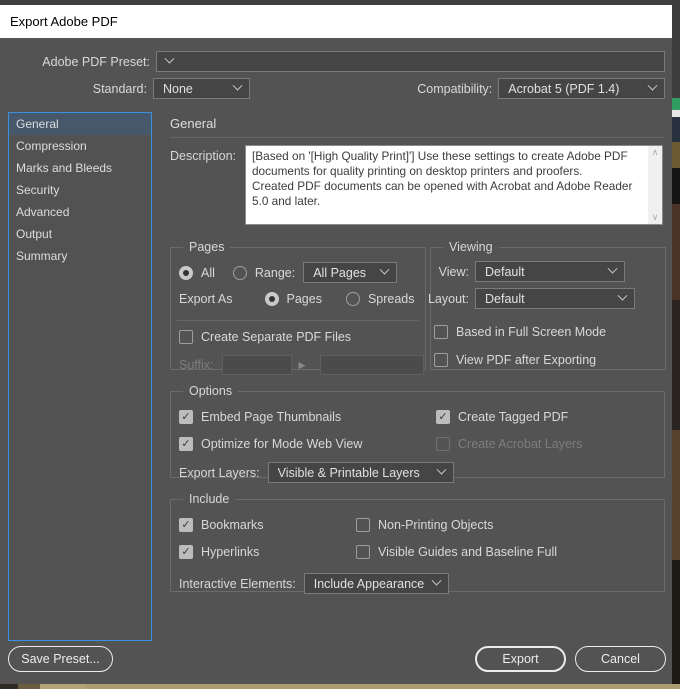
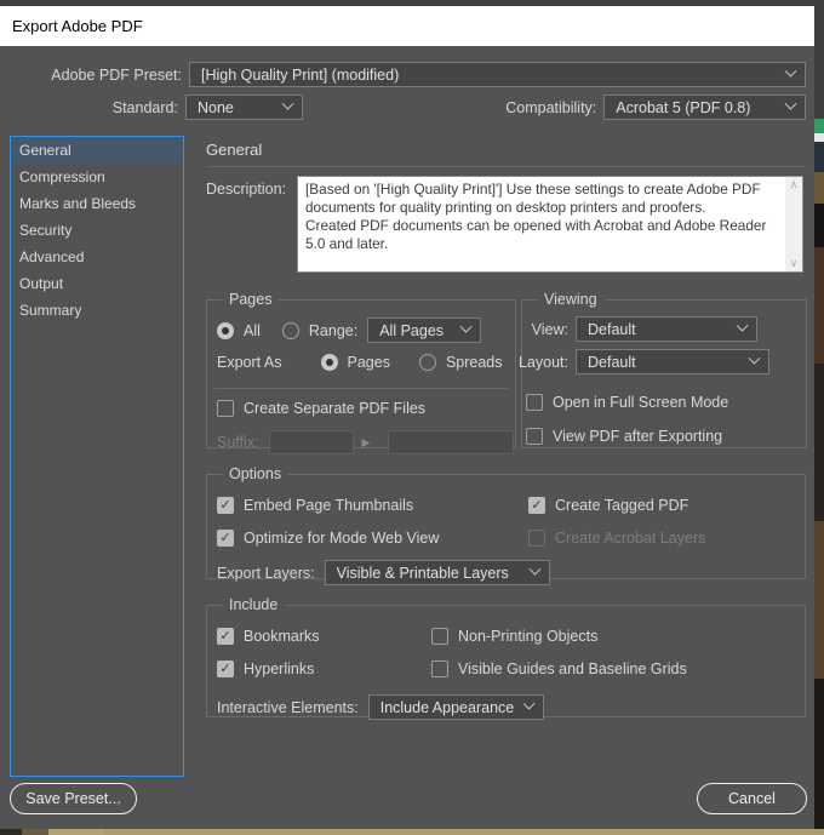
  Export Adobe PDF
  Adobe PDF Preset:
+ [High Quality Print] (modified)
  Standard:
  None
  Compatibility:
- Acrobat 5 (PDF 1.4)
+ Acrobat 5 (PDF 0.8)
  General
  Compression
  Marks and Bleeds
  Security
  Advanced
  Output
  Summary
  General
  Description:
  [Based on '[High Quality Print]'] Use these settings to create Adobe PDF documents for quality printing on desktop printers and proofers.
  Created PDF documents can be opened with Acrobat and Adobe Reader 5.0 and later.
  ∧
  ∨
  Pages
  All
  Range:
  All Pages
  Export As
  Pages
  Spreads
  Create Separate PDF Files
  Suffix:
  ▶
  Viewing
  View:
  Default
  Layout:
  Default
- Based in Full Screen Mode
+ Open in Full Screen Mode
  View PDF after Exporting
  Options
  ✓
  Embed Page Thumbnails
  ✓
  Create Tagged PDF
  ✓
  Optimize for Mode Web View
  Create Acrobat Layers
  Export Layers:
  Visible & Printable Layers
  Include
  ✓
  Bookmarks
  Non-Printing Objects
  ✓
  Hyperlinks
- Visible Guides and Baseline Full
+ Visible Guides and Baseline Grids
  Interactive Elements:
  Include Appearance
  Save Preset...
- Export
  Cancel
